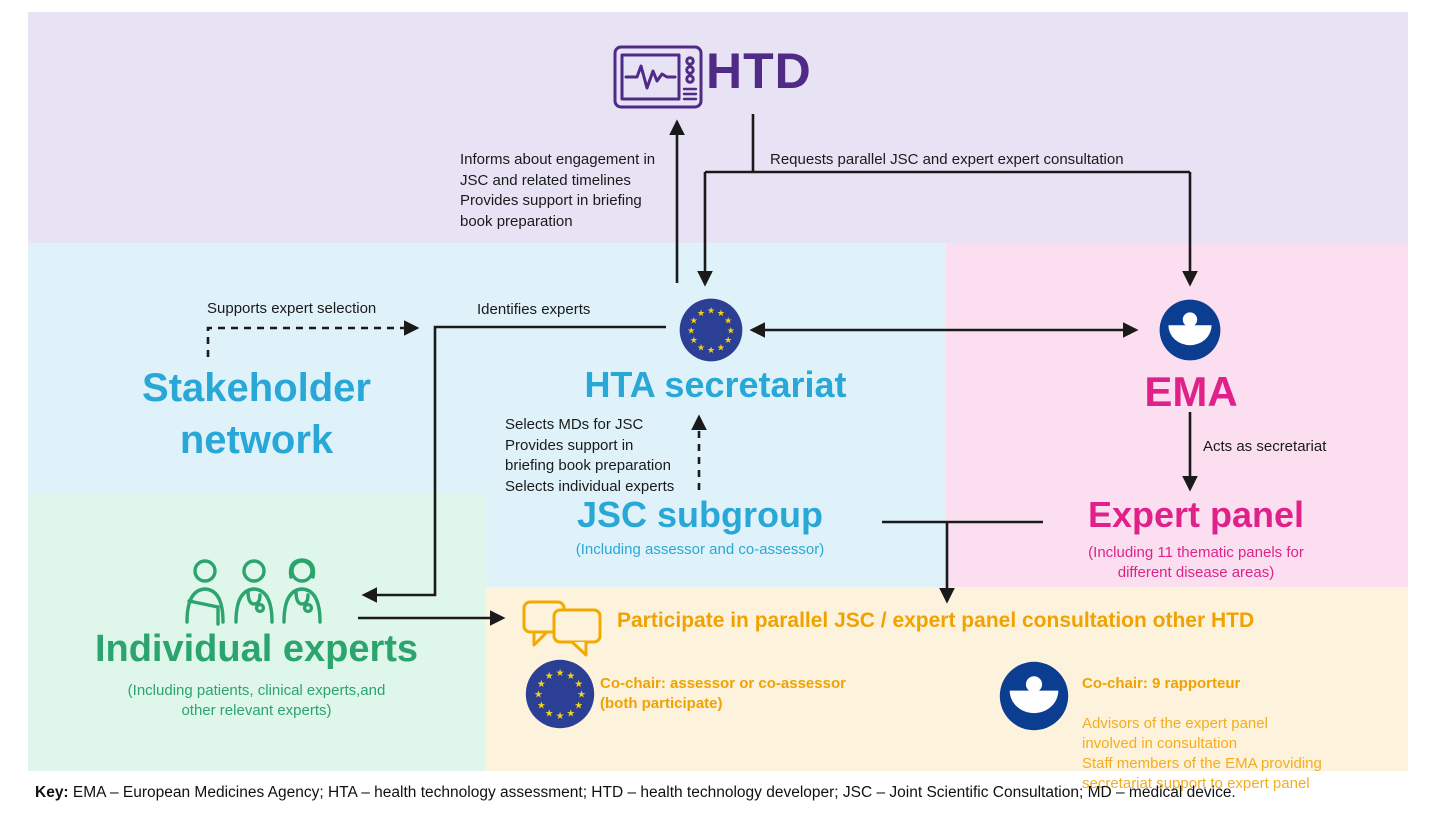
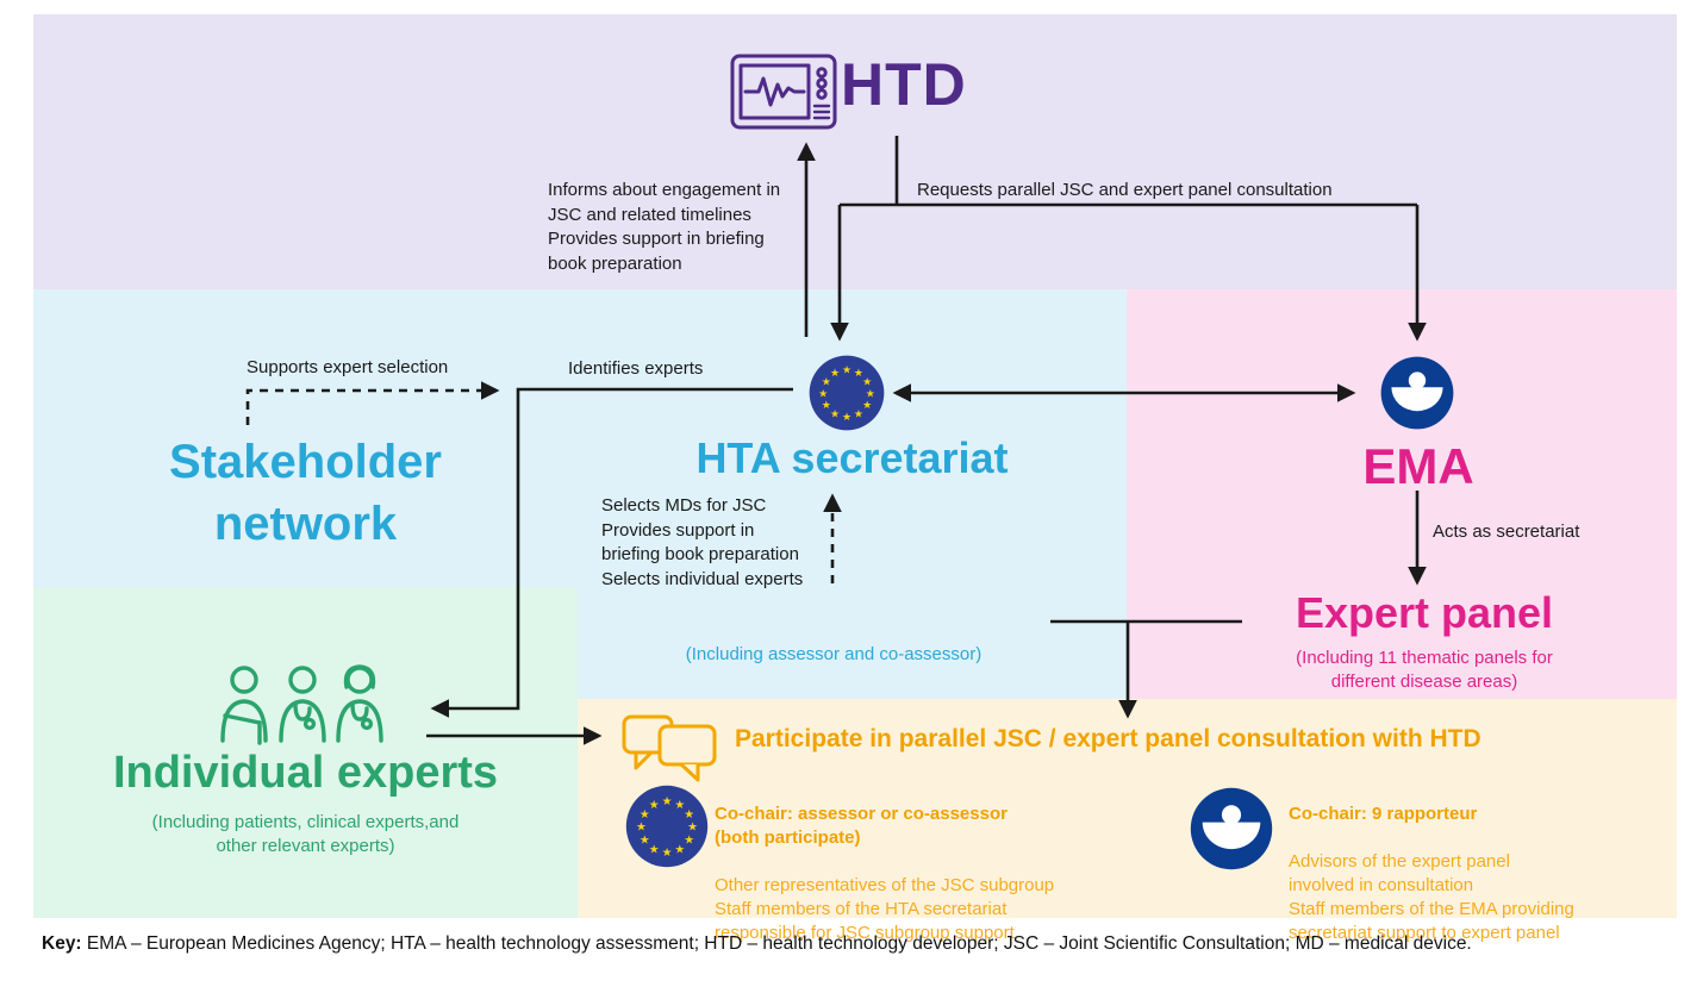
  HTD
  Informs about engagement in
  JSC and related timelines
  Provides support in briefing
  book preparation
- Requests parallel JSC and expert expert consultation
+ Requests parallel JSC and expert panel consultation
  Supports expert selection
  Identifies experts
  Selects MDs for JSC
  Provides support in
  briefing book preparation
  Selects individual experts
  Acts as secretariat
  Stakeholder
  network
  ★
  ★
  ★
  ★
  ★
  ★
  ★
  ★
  ★
  ★
  ★
  ★
  HTA secretariat
  EMA
- JSC subgroup
  (Including assessor and co-assessor)
  Expert panel
  (Including 11 thematic panels for
  different disease areas)
  Individual experts
  (Including patients, clinical experts,and
  other relevant experts)
- Participate in parallel JSC / expert panel consultation other HTD
+ Participate in parallel JSC / expert panel consultation with HTD
  ★
  ★
  ★
  ★
  ★
  ★
  ★
  ★
  ★
  ★
  ★
  ★
  Co-chair: assessor or co-assessor
  (both participate)
+ Other representatives of the JSC subgroup
+ Staff members of the HTA secretariat
+ responsible for JSC subgroup support
  Co-chair: 9 rapporteur
  Advisors of the expert panel
  involved in consultation
  Staff members of the EMA providing
  secretariat support to expert panel
  Key: EMA – European Medicines Agency; HTA – health technology assessment; HTD – health technology developer; JSC – Joint Scientific Consultation; MD – medical device.
